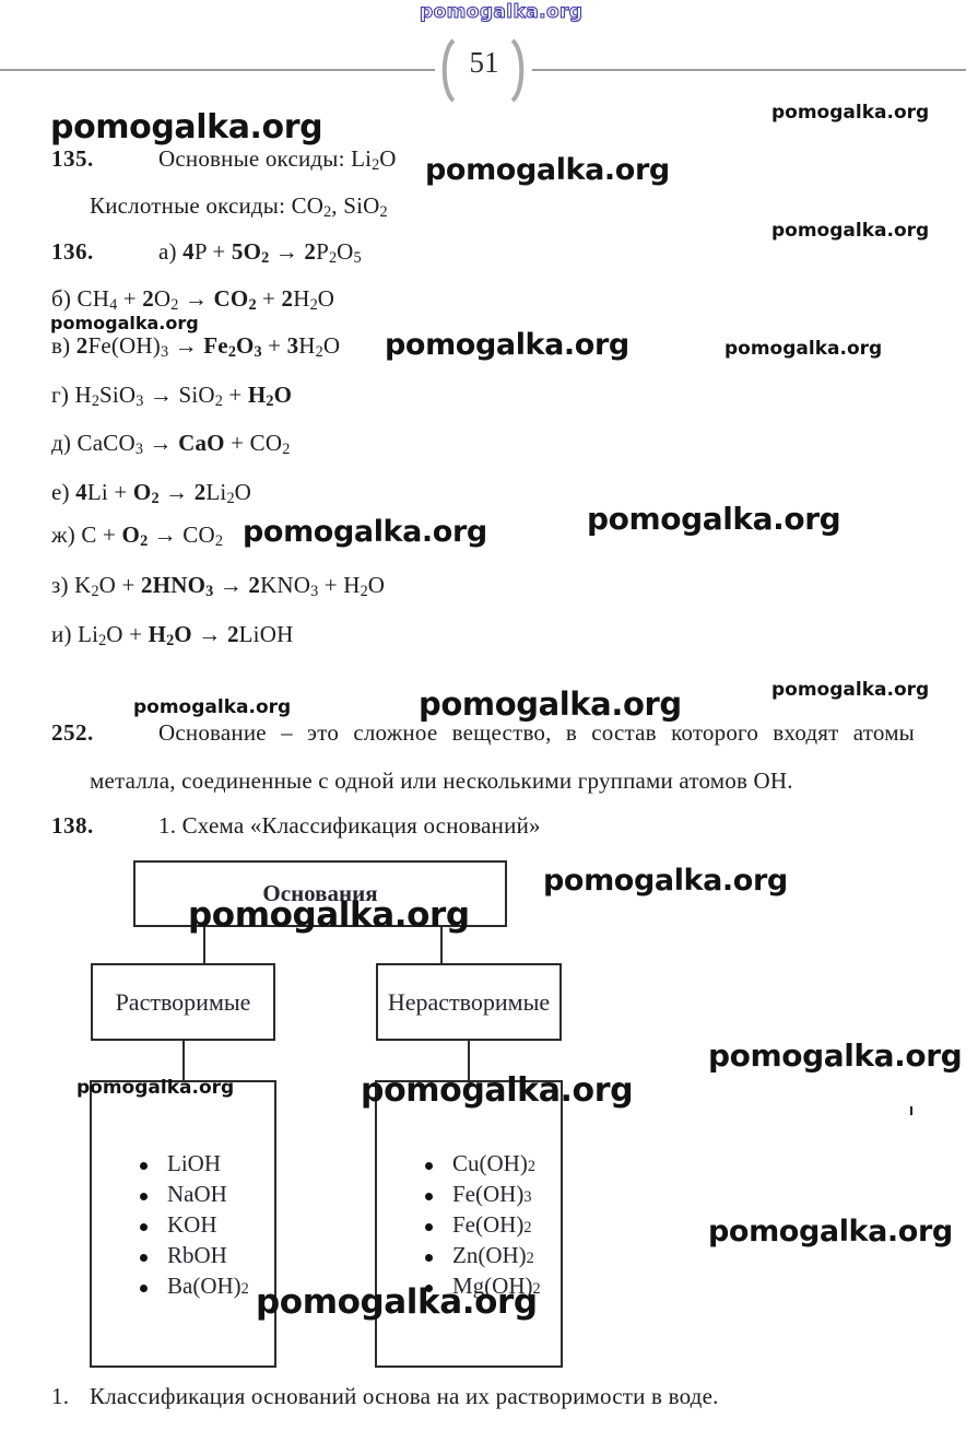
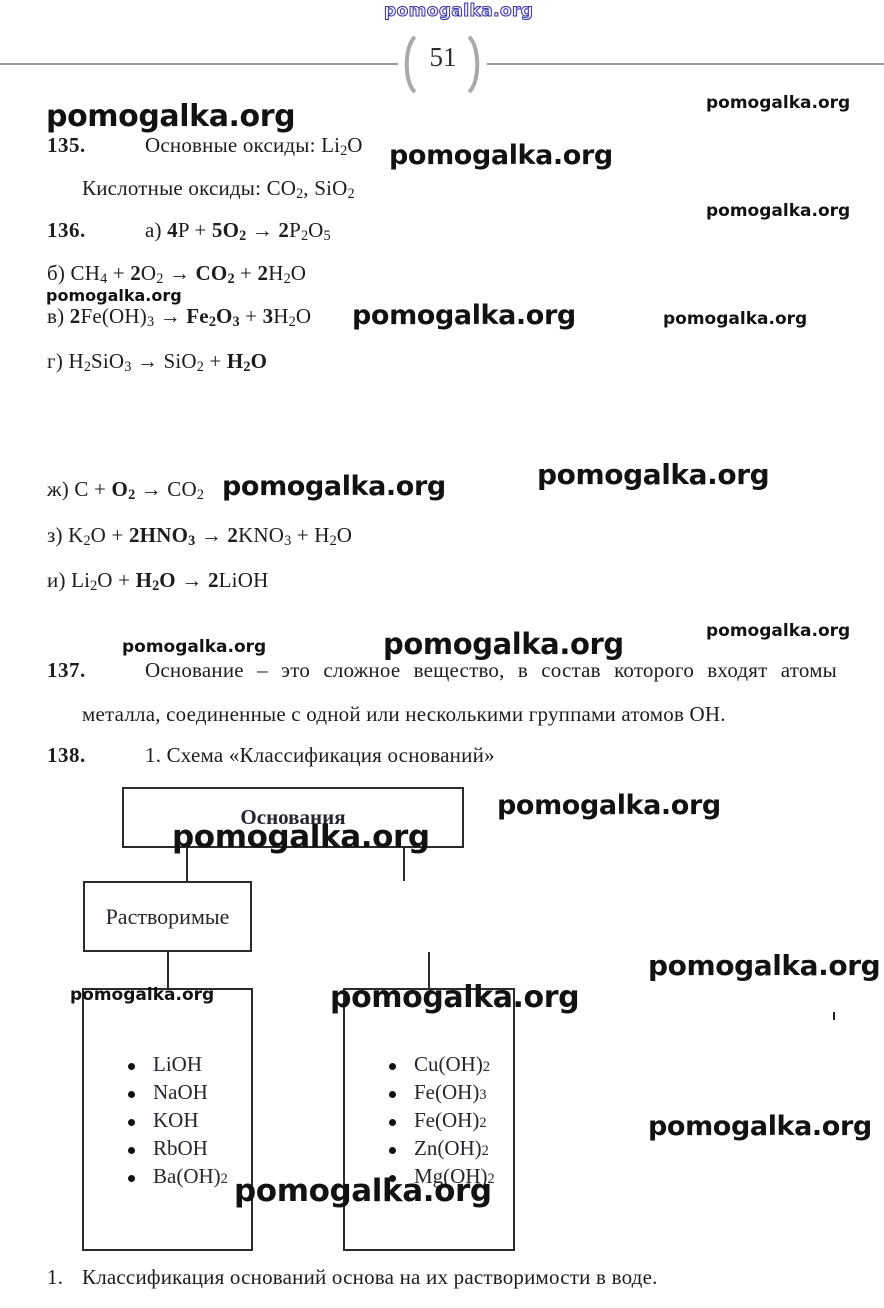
  51
  135.
  Основные оксиды: Li2O
  Кислотные оксиды: CO2, SiO2
  136.
  а) 4P + 5O2 → 2P2O5
  б) CH4 + 2O2 → CO2 + 2H2O
  в) 2Fe(OH)3 → Fe2O3 + 3H2O
  г) H2SiO3 → SiO2 + H2O
- д) CaCO3 → CaO + CO2
- е) 4Li + O2 → 2Li2O
  ж) C + O2 → CO2
  з) K2O + 2HNO3 → 2KNO3 + H2O
  и) Li2O + H2O → 2LiOH
- 252.
+ 137.
  Основание – это сложное вещество, в состав которого входят атомы
  металла, соединенные с одной или несколькими группами атомов ОН.
  138.
  1. Схема «Классификация оснований»
  Основания
  Растворимые
- Нерастворимые
  LiOH
  NaOH
  KOH
  RbOH
  Ba(OH)
  2
  Cu(OH)
  2
  Fe(OH)
  3
  Fe(OH)
  2
  Zn(OH)
  2
  Mg(OH)
  2
  1.
  Классификация оснований основа на их растворимости в воде.
  pomogalka.org
  pomogalka.org
  pomogalka.org
  pomogalka.org
  pomogalka.org
  pomogalka.org
  pomogalka.org
  pomogalka.org
  pomogalka.org
  pomogalka.org
  pomogalka.org
  pomogalka.org
  pomogalka.org
  pomogalka.org
  pomogalka.org
  pomogalka.org
  pomogalka.org
  pomogalka.org
  pomogalka.org
  pomogalka.org
